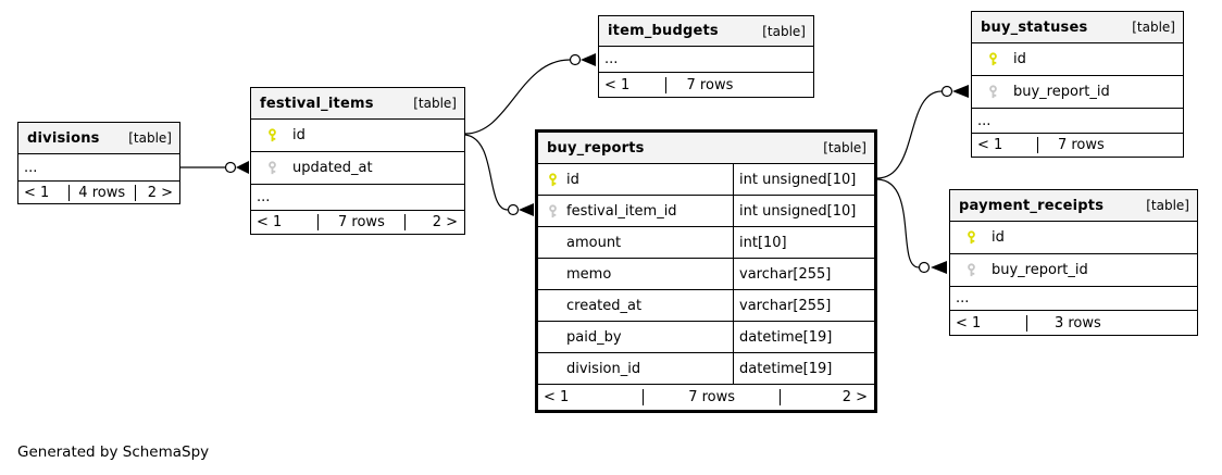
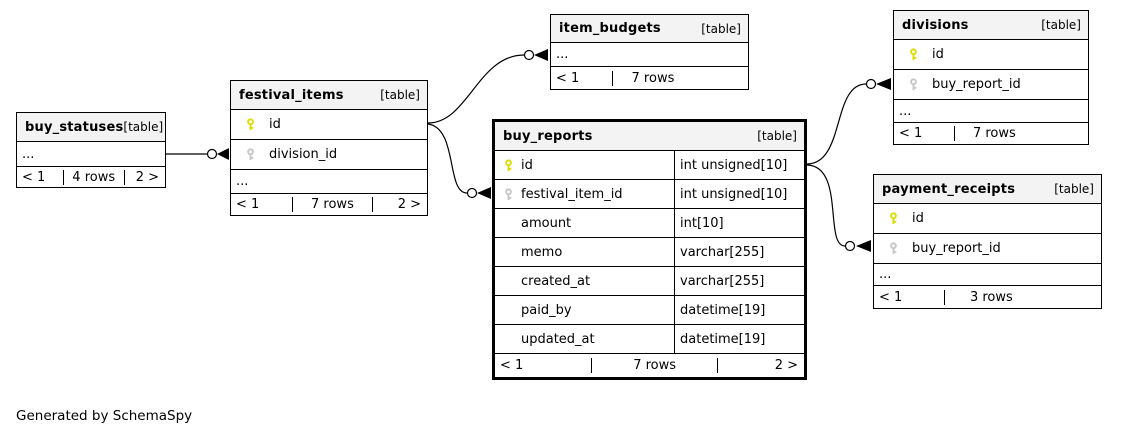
- divisions
+ buy_statuses
  [table]
  ...
  < 1
  4 rows
  2 >
  festival_items
  [table]
  id
- updated_at
+ division_id
  ...
  < 1
  7 rows
  2 >
  item_budgets
  [table]
  ...
  < 1
  7 rows
  buy_reports
  [table]
  id
  int unsigned[10]
  festival_item_id
  int unsigned[10]
  amount
  int[10]
  memo
  varchar[255]
  created_at
  varchar[255]
  paid_by
  datetime[19]
- division_id
+ updated_at
  datetime[19]
  < 1
  7 rows
  2 >
- buy_statuses
+ divisions
  [table]
  id
  buy_report_id
  ...
  < 1
  7 rows
  payment_receipts
  [table]
  id
  buy_report_id
  ...
  < 1
  3 rows
  Generated by SchemaSpy
